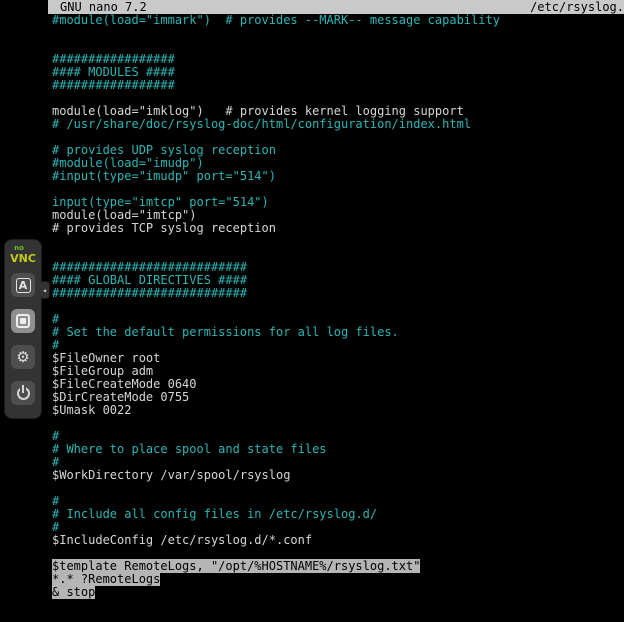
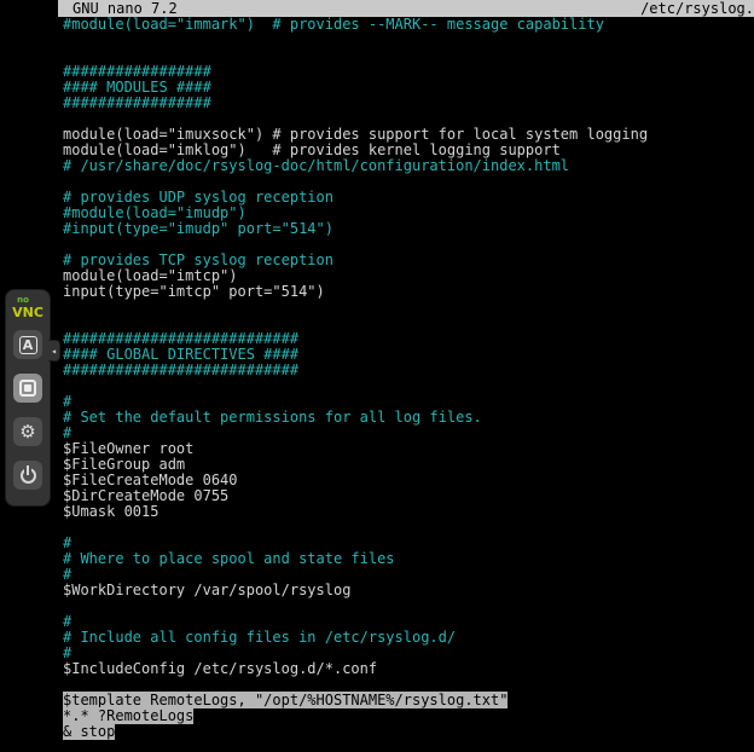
  GNU nano 7.2
  /etc/rsyslog.
  #module(load="immark") # provides --MARK-- message capability
  #################
  #### MODULES ####
  #################
+ module(load="imuxsock") # provides support for local system logging
  module(load="imklog") # provides kernel logging support
  # /usr/share/doc/rsyslog-doc/html/configuration/index.html
  # provides UDP syslog reception
  #module(load="imudp")
  #input(type="imudp" port="514")
- input(type="imtcp" port="514")
+ # provides TCP syslog reception
  module(load="imtcp")
- # provides TCP syslog reception
+ input(type="imtcp" port="514")
  ###########################
  #### GLOBAL DIRECTIVES ####
  ###########################
  #
  # Set the default permissions for all log files.
  #
  $FileOwner root
  $FileGroup adm
  $FileCreateMode 0640
  $DirCreateMode 0755
- $Umask 0022
+ $Umask 0015
  #
  # Where to place spool and state files
  #
  $WorkDirectory /var/spool/rsyslog
  #
  # Include all config files in /etc/rsyslog.d/
  #
  $IncludeConfig /etc/rsyslog.d/*.conf
  $template RemoteLogs, "/opt/%HOSTNAME%/rsyslog.txt"
  *.* ?RemoteLogs
  & stop
  no
  VNC
  A
  ⚙
  ◂
